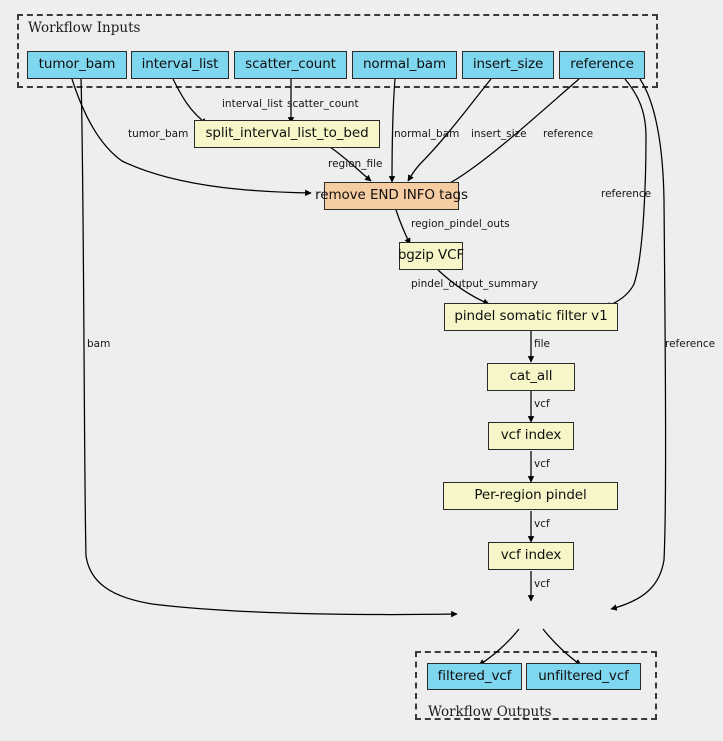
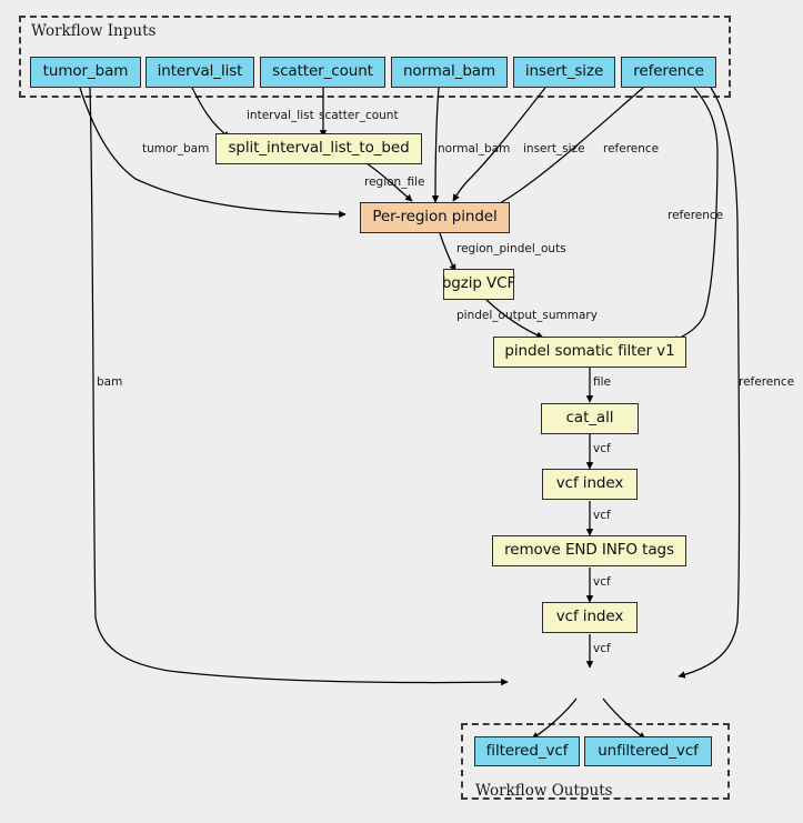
  Workflow Inputs
  Workflow Outputs
  tumor_bam
  interval_list
  scatter_count
  normal_bam
  insert_size
  reference
  split_interval_list_to_bed
- remove END INFO tags
+ Per-region pindel
  bgzip VCF
  pindel somatic filter v1
  cat_all
  vcf index
- Per-region pindel
+ remove END INFO tags
  vcf index
  filtered_vcf
  unfiltered_vcf
  interval_list
  scatter_count
  tumor_bam
  region_file
  normal_bam
  insert_size
  reference
  region_pindel_outs
  pindel_output_summary
  reference
  file
  vcf
  vcf
  vcf
  vcf
  bam
  reference
